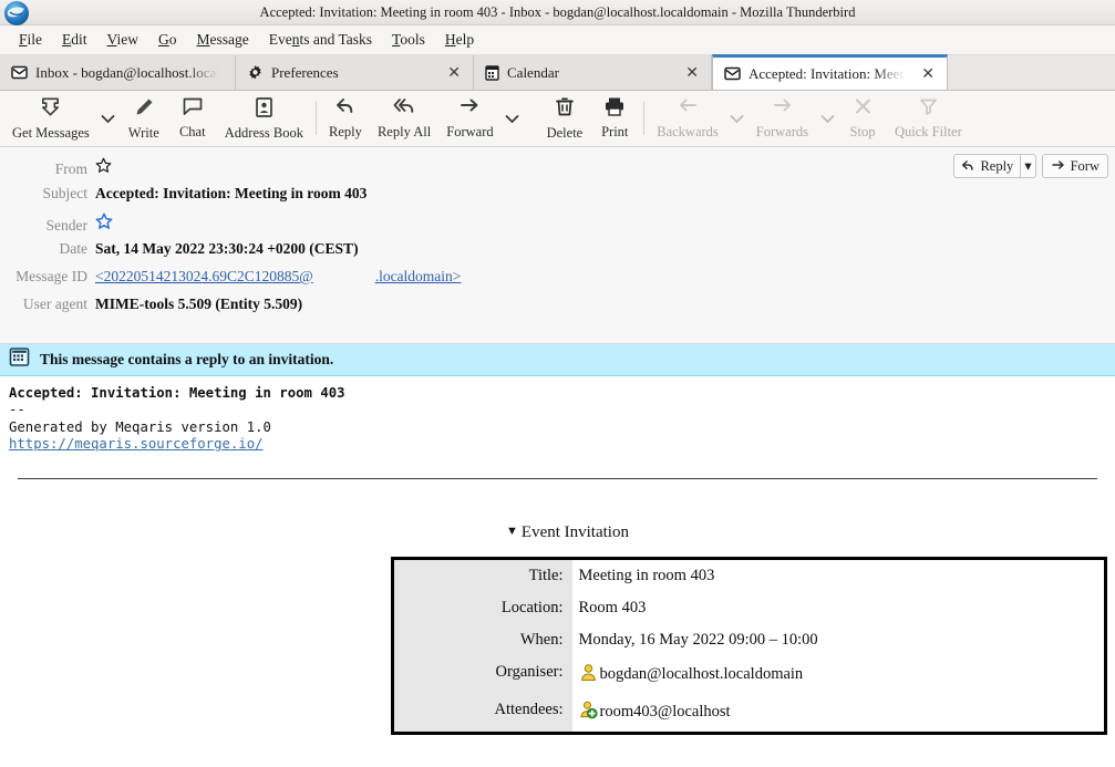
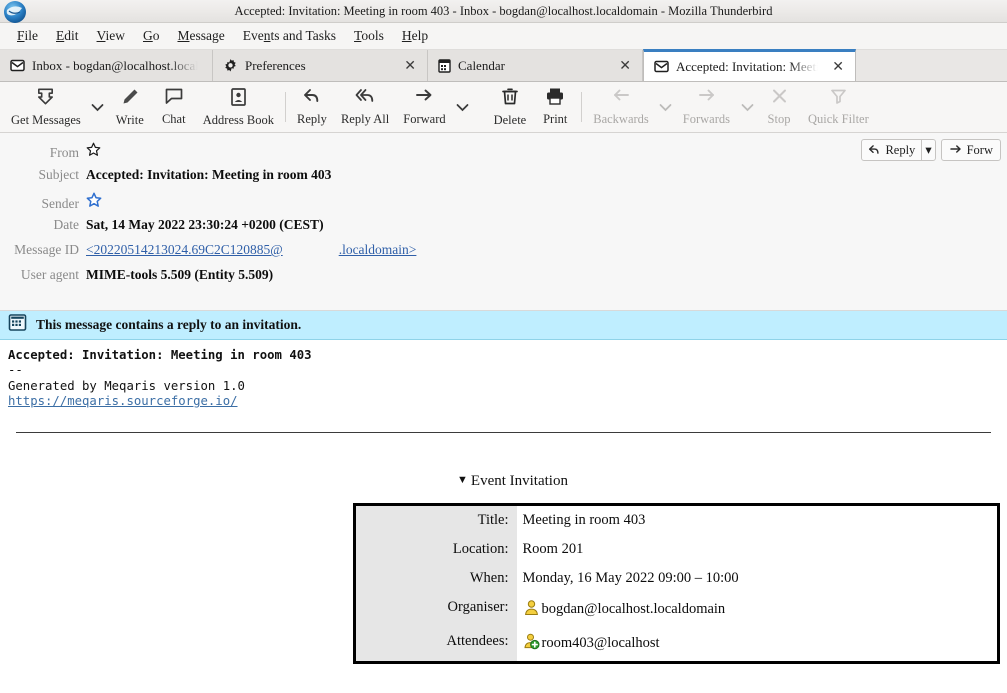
  Accepted: Invitation: Meeting in room 403 - Inbox - bogdan@localhost.localdomain - Mozilla Thunderbird
  File
  Edit
  View
  Go
  Message
  Events and Tasks
  Tools
  Help
  Inbox - bogdan@localhost.locald
  Preferences
  ✕
  Calendar
  ✕
  Accepted: Invitation: Meetin
  ✕
  Get Messages
  Write
  Chat
  Address Book
  Reply
  Reply All
  Forward
  Delete
  Print
  Backwards
  Forwards
  Stop
  Quick Filter
  Reply
  ▾
  Forw
  From
  Subject
  Accepted: Invitation: Meeting in room 403
  Sender
  Date
  Sat, 14 May 2022 23:30:24 +0200 (CEST)
  Message ID
  <20220514213024.69C2C120885@
  .localdomain>
  User agent
  MIME-tools 5.509 (Entity 5.509)
  This message contains a reply to an invitation.
  Accepted: Invitation: Meeting in room 403
  --
  Generated by Meqaris version 1.0
  https://meqaris.sourceforge.io/
  ▼ Event Invitation
  Title:	Meeting in room 403
- Location:	Room 403
+ Location:	Room 201
  When:	Monday, 16 May 2022 09:00 – 10:00
  Organiser:	bogdan@localhost.localdomain
  Attendees:	room403@localhost
